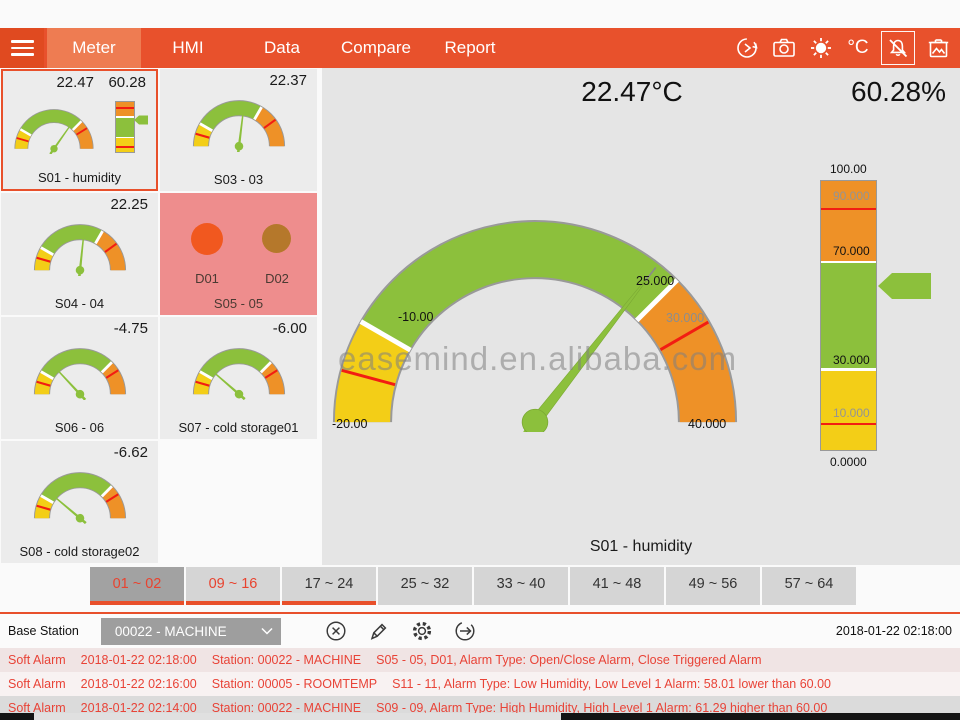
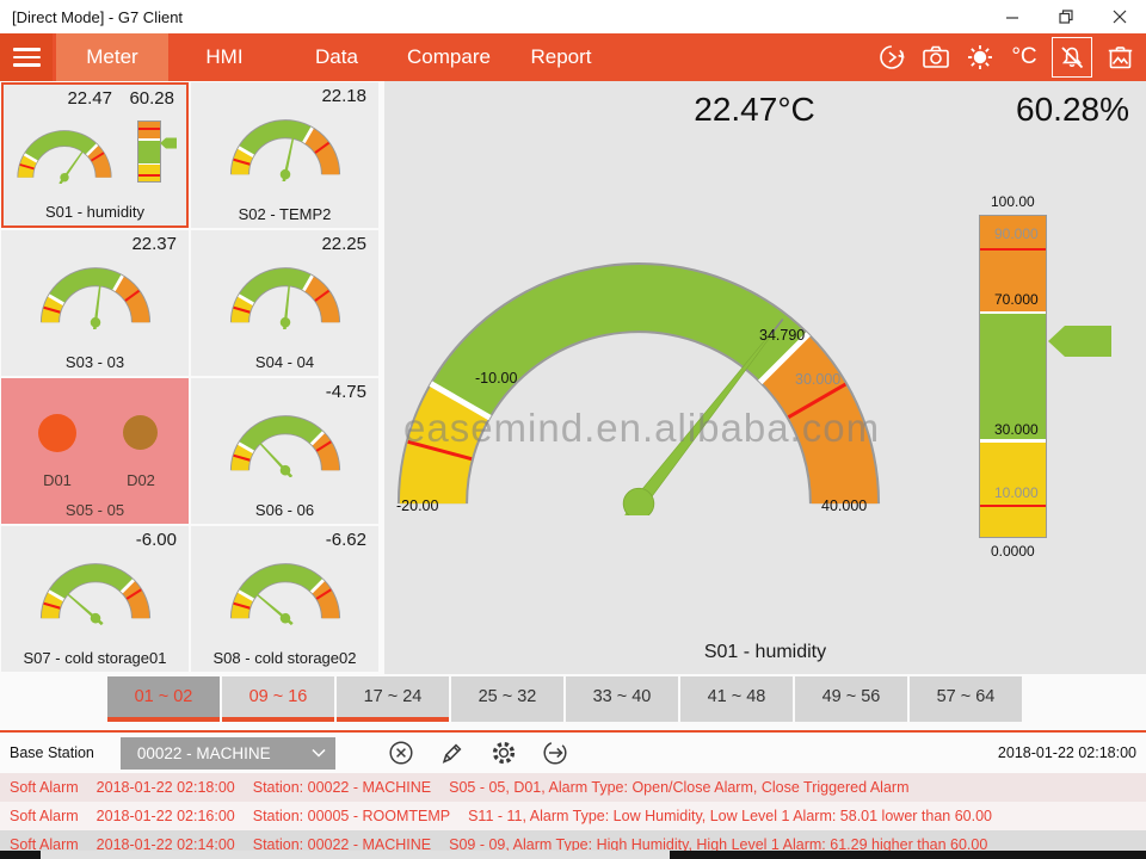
+ [Direct Mode] - G7 Client
  Meter
  HMI
  Data
  Compare
  Report
  °C
  22.47
  60.28
  S01 - humidity
+ 22.18
+ S02 - TEMP2
  22.37
  S03 - 03
  22.25
  S04 - 04
  D01
  D02
  S05 - 05
  -4.75
  S06 - 06
  -6.00
  S07 - cold storage01
  -6.62
  S08 - cold storage02
  22.47°C
  60.28%
  easemind.en.alibaba.com
  -20.00
  -10.00
- 25.000
+ 34.790
  30.000
  40.000
  100.00
  90.000
  70.000
  30.000
  10.000
  0.0000
  S01 - humidity
  01 ~ 02
  09 ~ 16
  17 ~ 24
  25 ~ 32
  33 ~ 40
  41 ~ 48
  49 ~ 56
  57 ~ 64
  Base Station
  00022 - MACHINE
  2018-01-22 02:18:00
  Soft Alarm
  2018-01-22 02:18:00
  Station: 00022 - MACHINE
  S05 - 05, D01, Alarm Type: Open/Close Alarm, Close Triggered Alarm
  Soft Alarm
  2018-01-22 02:16:00
  Station: 00005 - ROOMTEMP
  S11 - 11, Alarm Type: Low Humidity, Low Level 1 Alarm: 58.01 lower than 60.00
  Soft Alarm
  2018-01-22 02:14:00
  Station: 00022 - MACHINE
  S09 - 09, Alarm Type: High Humidity, High Level 1 Alarm: 61.29 higher than 60.00
